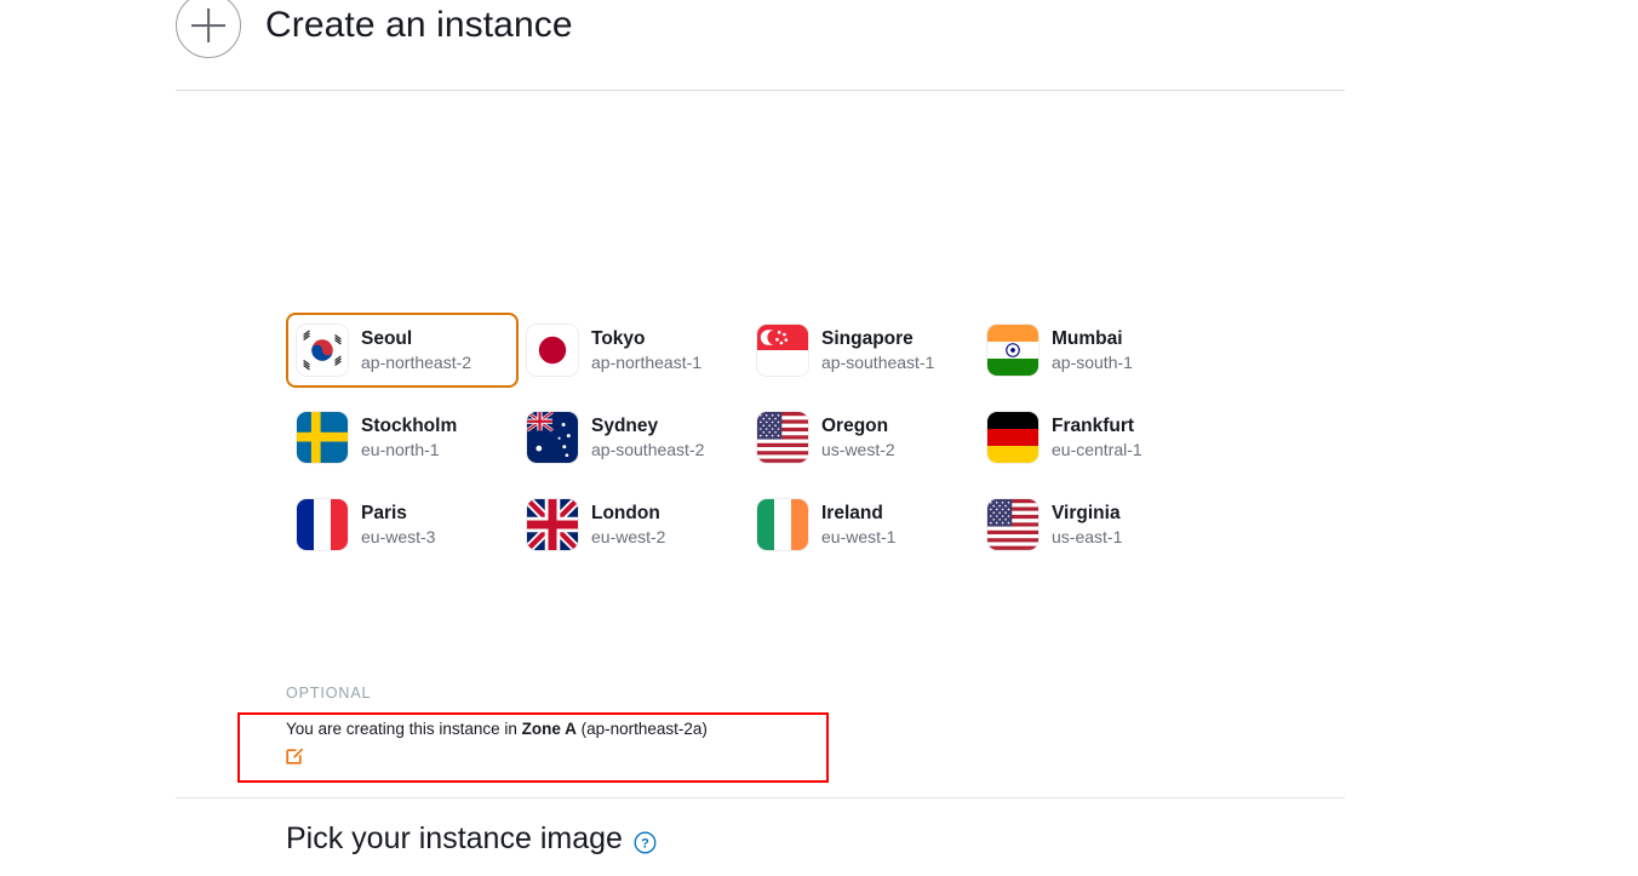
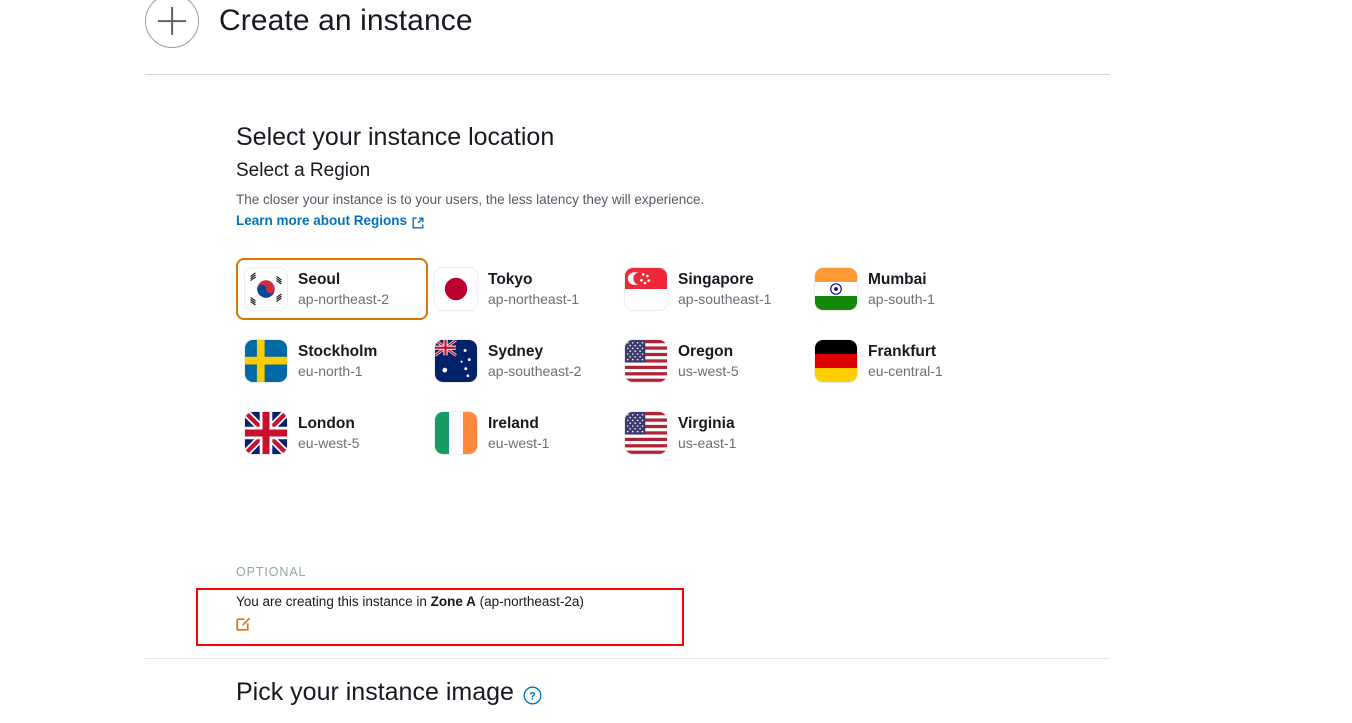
  Create an instance
+ Select your instance location
+ Select a Region
+ The closer your instance is to your users, the less latency they will experience.
+ Learn more about Regions
  Seoul
  ap-northeast-2
  Tokyo
  ap-northeast-1
  Singapore
  ap-southeast-1
  Mumbai
  ap-south-1
  Stockholm
  eu-north-1
  Sydney
  ap-southeast-2
  Oregon
- us-west-2
+ us-west-5
  Frankfurt
  eu-central-1
- Paris
- eu-west-3
  London
- eu-west-2
+ eu-west-5
  Ireland
  eu-west-1
  Virginia
  us-east-1
  OPTIONAL
  You are creating this instance in Zone A (ap-northeast-2a)
  Pick your instance image
  ?
